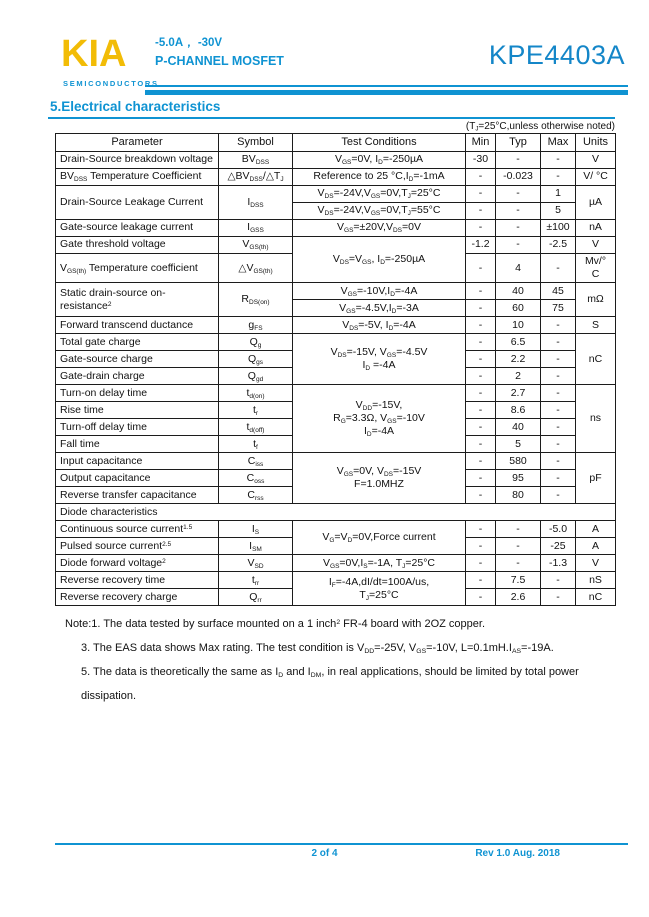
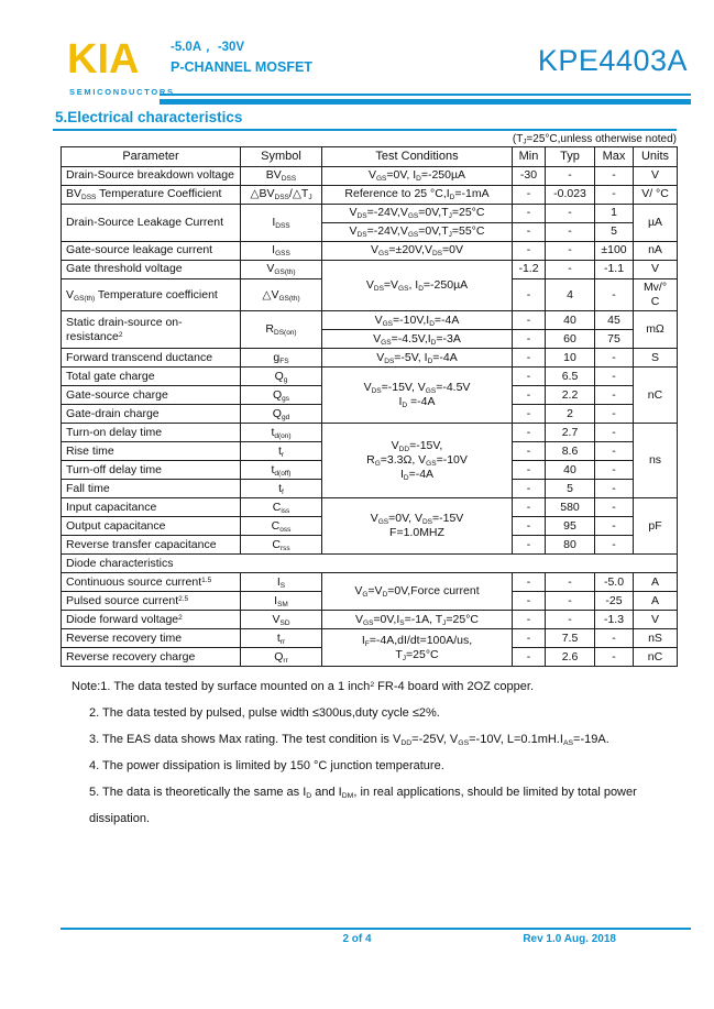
  KIA
  SEMICONDUCTORS
  -5.0A， -30V
  P-CHANNEL MOSFET
  KPE4403A
  5.Electrical characteristics
  (T =25°C,unless otherwise noted)
  Parameter	Symbol	Test Conditions	Min	Typ	Max	Units
  Drain-Source breakdown voltage	BV	V =0V, I =-250µA	-30	-	-	V
  BV Temperature Coefficient	△BV /△T	Reference to 25 °C,I =-1mA	-	-0.023	-	V/ °C
  Drain-Source Leakage Current	I	V =-24V,V =0V,T =25°C	-	-	1	µA
  V =-24V,V =0V,T =55°C	-	-	5
  Gate-source leakage current	I	V =±20V,V =0V	-	-	±100	nA
- Gate threshold voltage	V	V =V , I =-250µA	-1.2	-	-2.5	V
+ Gate threshold voltage	V	V =V , I =-250µA	-1.2	-	-1.1	V
  V Temperature coefficient	△V	-	4	-	Mv/°C
  Static drain-source on- resistance	R	V =-10V,I =-4A	-	40	45	mΩ
  V =-4.5V,I =-3A	-	60	75
  Forward transcend ductance	g	V =-5V, I =-4A	-	10	-	S
  Total gate charge	Q	V =-15V, V =-4.5VI =-4A	-	6.5	-	nC
  Gate-source charge	Q	-	2.2	-
  Gate-drain charge	Q	-	2	-
  Turn-on delay time	t	V =-15V,R =3.3Ω, V =-10VI =-4A	-	2.7	-	ns
  Rise time	t	-	8.6	-
  Turn-off delay time	t	-	40	-
  Fall time	t	-	5	-
  Input capacitance	C	V =0V, V =-15VF=1.0MHZ	-	580	-	pF
  Output capacitance	C	-	95	-
  Reverse transfer capacitance	C	-	80	-
  Diode characteristics
  Continuous source current	I	V =V =0V,Force current	-	-	-5.0	A
  Pulsed source current	I	-	-	-25	A
  Diode forward voltage	V	V =0V,I =-1A, T =25°C	-	-	-1.3	V
  Reverse recovery time	t	I =-4A,dI/dt=100A/us,T =25°C	-	7.5	-	nS
  Reverse recovery charge	Q	-	2.6	-	nC
  Note:1. The data tested by surface mounted on a 1 inch FR-4 board with 2OZ copper.
+ 2. The data tested by pulsed, pulse width ≤300us,duty cycle ≤2%.
  3. The EAS data shows Max rating. The test condition is V =-25V, V =-10V, L=0.1mH.I =-19A.
+ 4. The power dissipation is limited by 150 °C junction temperature.
  5. The data is theoretically the same as I and I , in real applications, should be limited by total power dissipation.
  2 of 4
  Rev 1.0 Aug. 2018
